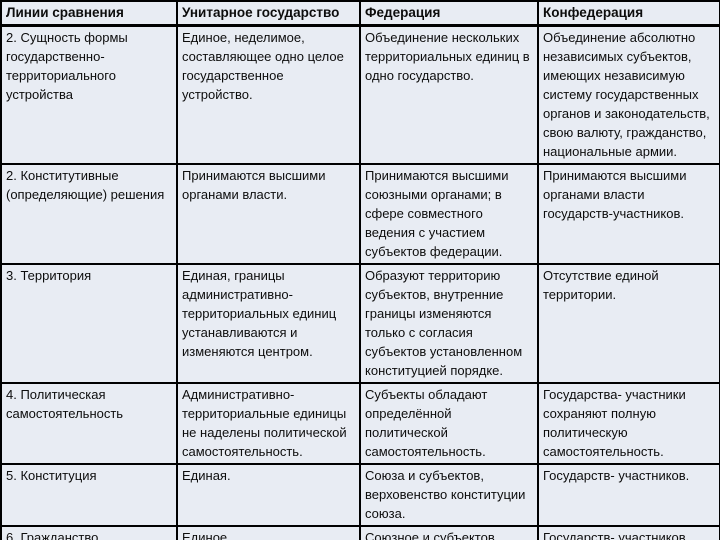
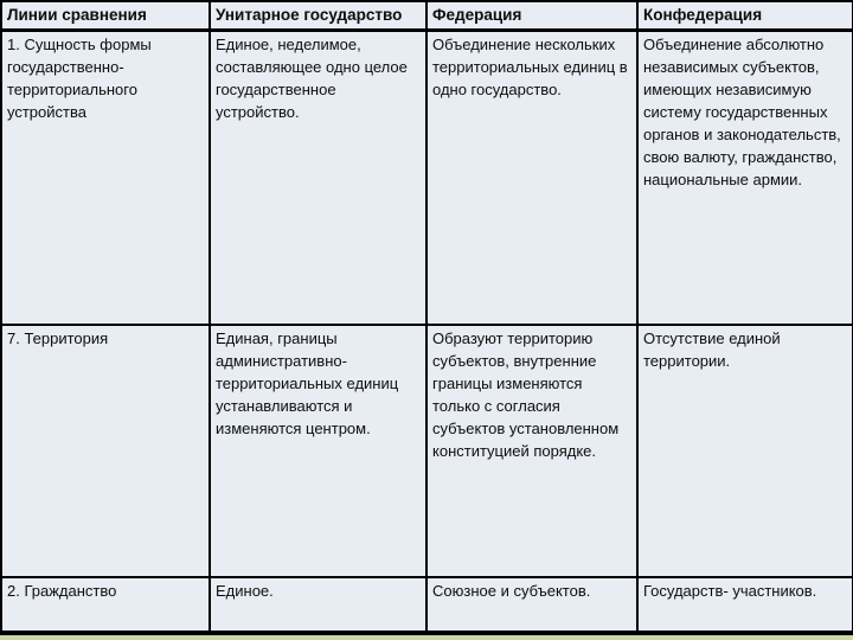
  Линии сравнения	Унитарное государство	Федерация	Конфедерация
- 2. Сущность формы государственно-территориального устройства	Единое, неделимое, составляющее одно целое государственное устройство.	Объединение нескольких территориальных единиц в одно государство.	Объединение абсолютно независимых субъектов, имеющих независимую систему государственных органов и законодательств, свою валюту, гражданство, национальные армии.
+ 1. Сущность формы государственно-территориального устройства	Единое, неделимое, составляющее одно целое государственное устройство.	Объединение нескольких территориальных единиц в одно государство.	Объединение абсолютно независимых субъектов, имеющих независимую систему государственных органов и законодательств, свою валюту, гражданство, национальные армии.
- 2. Конститутивные (определяющие) решения	Принимаются высшими органами власти.	Принимаются высшими союзными органами; в сфере совместного ведения с участием субъектов федерации.	Принимаются высшими органами власти государств-участников.
- 3. Территория	Единая, границы административно-территориальных единиц устанавливаются и изменяются центром.	Образуют территорию субъектов, внутренние границы изменяются только с согласия субъектов установленном конституцией порядке.	Отсутствие единой территории.
+ 7. Территория	Единая, границы административно-территориальных единиц устанавливаются и изменяются центром.	Образуют территорию субъектов, внутренние границы изменяются только с согласия субъектов установленном конституцией порядке.	Отсутствие единой территории.
- 4. Политическая самостоятельность	Административно-территориальные единицы не наделены политической самостоятельность.	Субъекты обладают определённой политической самостоятельность.	Государства- участники сохраняют полную политическую самостоятельность.
- 5. Конституция	Единая.	Союза и субъектов, верховенство конституции союза.	Государств- участников.
- 6. Гражданство	Единое.	Союзное и субъектов.	Государств- участников.
+ 2. Гражданство	Единое.	Союзное и субъектов.	Государств- участников.
